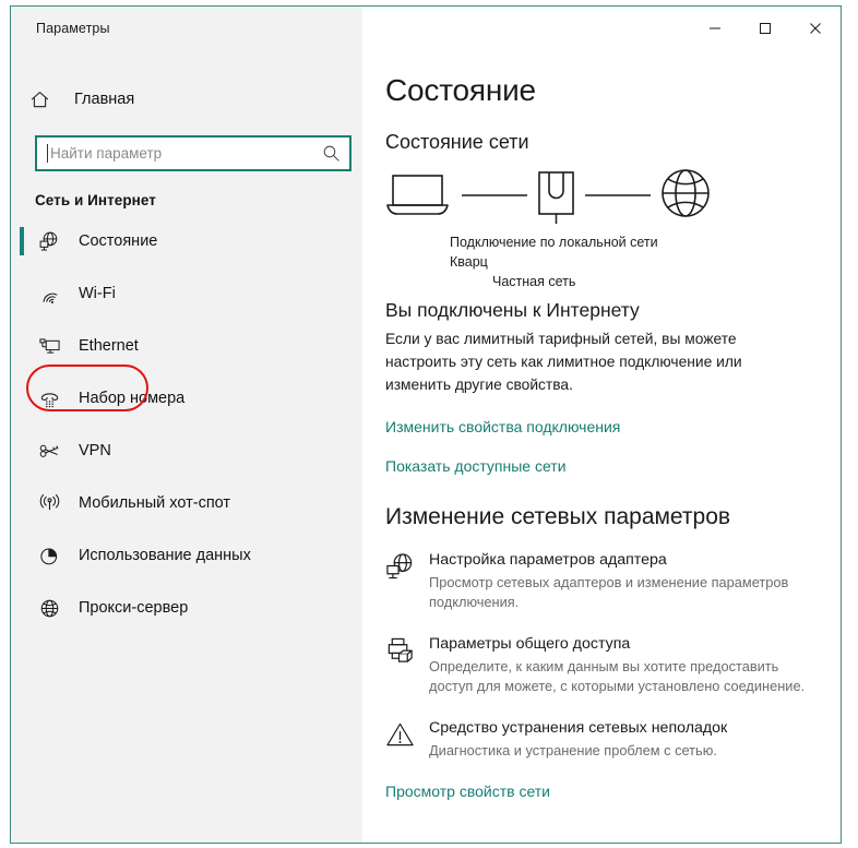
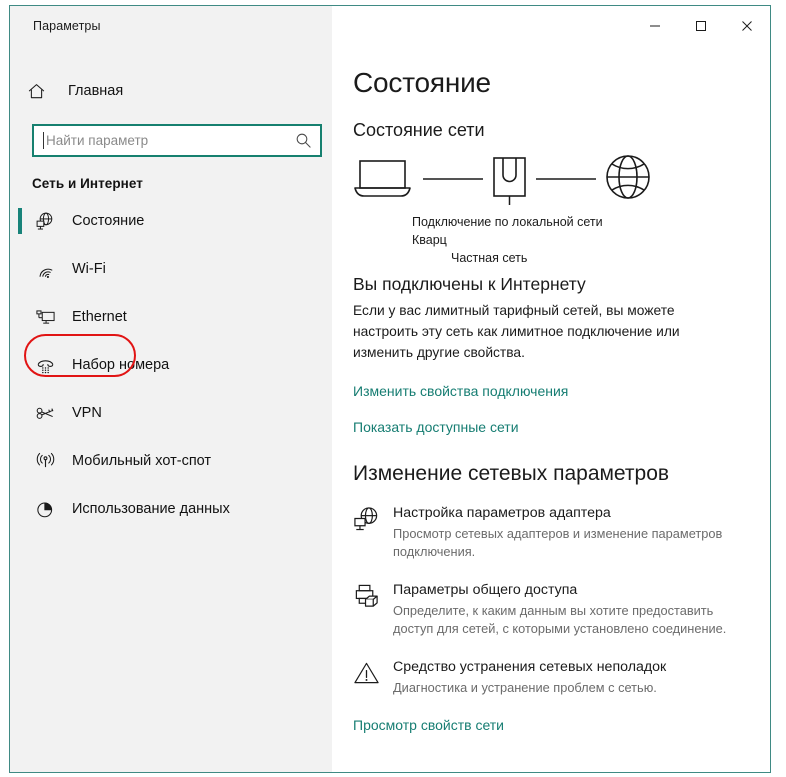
  Параметры
  Главная
  Найти параметр
  Сеть и Интернет
  Состояние
  Wi-Fi
  Ethernet
  Набор номера
  VPN
  Мобильный хот-спот
  Использование данных
- Прокси-сервер
  Состояние
  Состояние сети
  Подключение по локальной сети
  Кварц
  Частная сеть
  Вы подключены к Интернету
  Если у вас лимитный тарифный сетей, вы можете настроить эту сеть как лимитное подключение или изменить другие свойства.
  Изменить свойства подключения
  Показать доступные сети
  Изменение сетевых параметров
  Настройка параметров адаптера
  Просмотр сетевых адаптеров и изменение параметров подключения.
  Параметры общего доступа
- Определите, к каким данным вы хотите предоставить доступ для можете, с которыми установлено соединение.
+ Определите, к каким данным вы хотите предоставить доступ для сетей, с которыми установлено соединение.
  Средство устранения сетевых неполадок
  Диагностика и устранение проблем с сетью.
  Просмотр свойств сети
